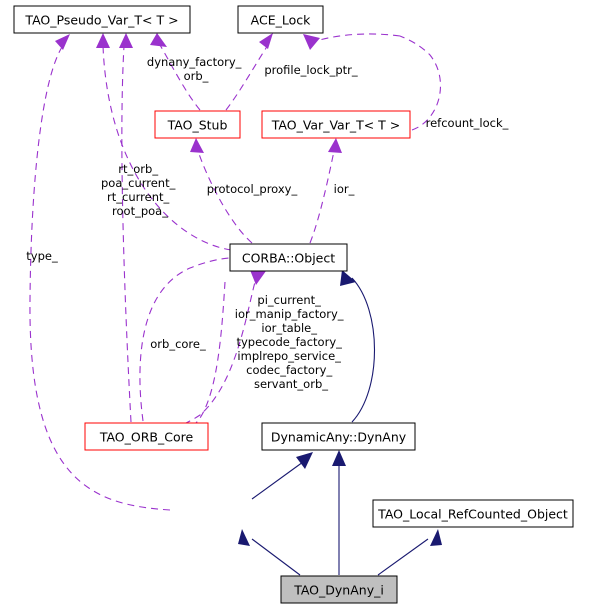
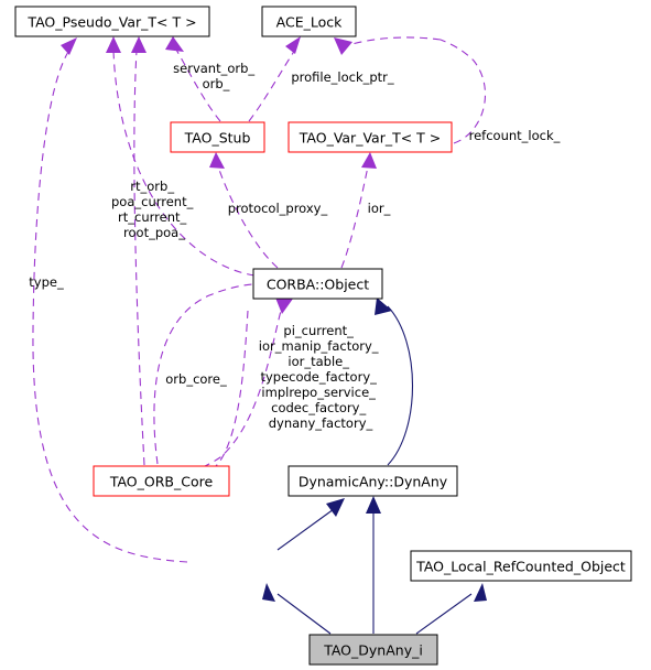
  TAO_Pseudo_Var_T< T >
  ACE_Lock
  TAO_Stub
  TAO_Var_Var_T< T >
  CORBA::Object
  TAO_ORB_Core
  DynamicAny::DynAny
  TAO_Local_RefCounted_Object
  TAO_DynAny_i
- dynany_factory_ orb_
+ servant_orb_ orb_
  profile_lock_ptr_
  refcount_lock_
  rt_orb_ poa_current_ rt_current_ root_poa_
  protocol_proxy_
  ior_
  type_
  orb_core_
- pi_current_ ior_manip_factory_ ior_table_ typecode_factory_ implrepo_service_ codec_factory_ servant_orb_
+ pi_current_ ior_manip_factory_ ior_table_ typecode_factory_ implrepo_service_ codec_factory_ dynany_factory_
